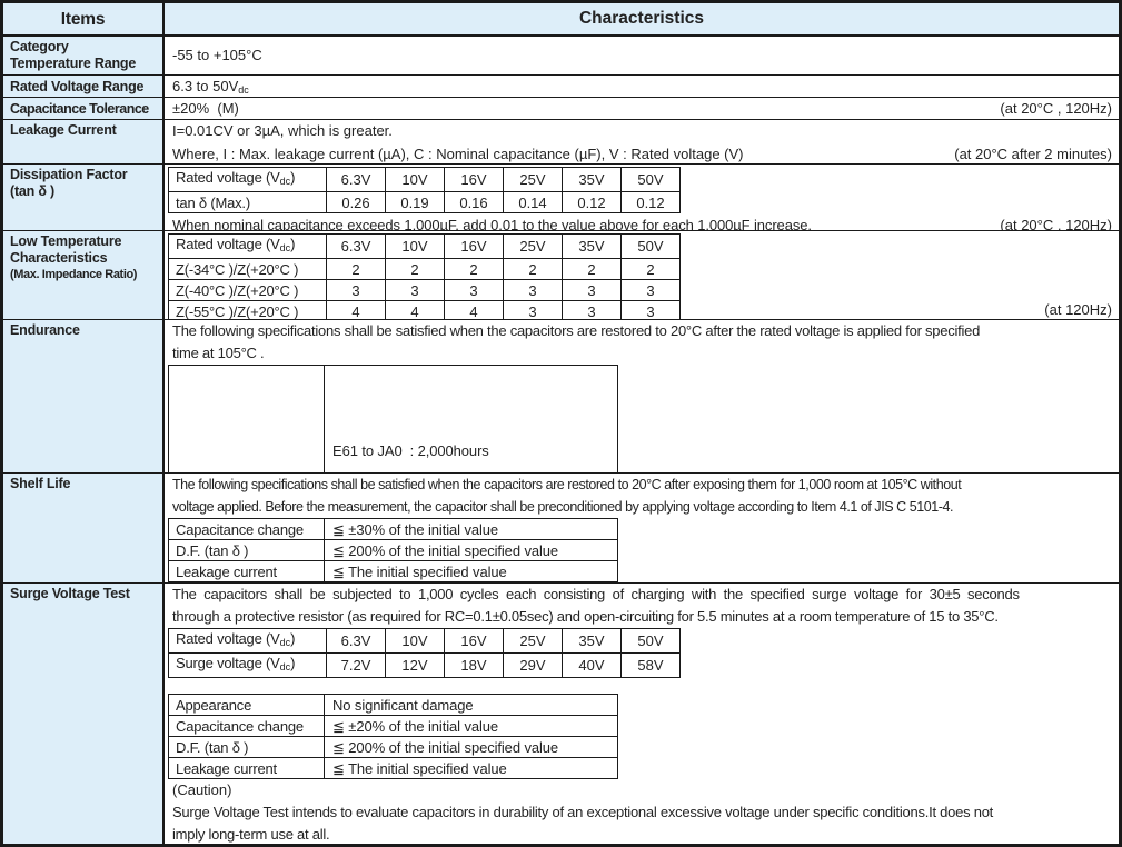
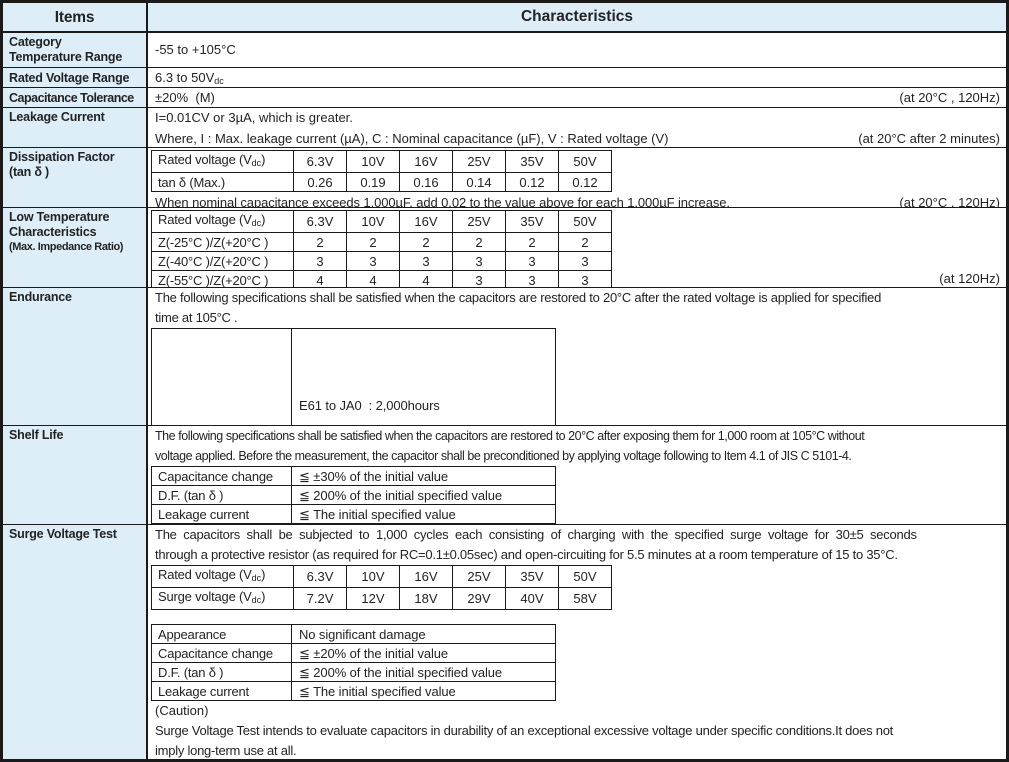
  Items
  Characteristics
  Category
  Temperature Range
  -55 to +105°C
  Rated Voltage Range
  6.3 to 50Vdc
  Capacitance Tolerance
  ±20% (M)
  (at 20°C , 120Hz)
  Leakage Current
  I=0.01CV or 3µA, which is greater.
  Where, I : Max. leakage current (µA), C : Nominal capacitance (µF), V : Rated voltage (V)
  (at 20°C after 2 minutes)
  Dissipation Factor
  (tan δ )
  Rated voltage (Vdc)	6.3V	10V	16V	25V	35V	50V
  tan δ (Max.)	0.26	0.19	0.16	0.14	0.12	0.12
- When nominal capacitance exceeds 1,000µF, add 0.01 to the value above for each 1,000µF increase.
+ When nominal capacitance exceeds 1,000µF, add 0.02 to the value above for each 1,000µF increase.
  (at 20°C , 120Hz)
  Low Temperature
  Characteristics
  (Max. Impedance Ratio)
  Rated voltage (Vdc)	6.3V	10V	16V	25V	35V	50V
- Z(-34°C )/Z(+20°C )	2	2	2	2	2	2
+ Z(-25°C )/Z(+20°C )	2	2	2	2	2	2
  Z(-40°C )/Z(+20°C )	3	3	3	3	3	3
  Z(-55°C )/Z(+20°C )	4	4	4	3	3	3
  (at 120Hz)
  Endurance
  The following specifications shall be satisfied when the capacitors are restored to 20°C after the rated voltage is applied for specified
  time at 105°C .
  Shelf Life
  The following specifications shall be satisfied when the capacitors are restored to 20°C after exposing them for 1,000 room at 105°C without
- voltage applied. Before the measurement, the capacitor shall be preconditioned by applying voltage according to Item 4.1 of JIS C 5101-4.
+ voltage applied. Before the measurement, the capacitor shall be preconditioned by applying voltage following to Item 4.1 of JIS C 5101-4.
  Capacitance change	≦ ±30% of the initial value
  D.F. (tan δ )	≦ 200% of the initial specified value
  Leakage current	≦ The initial specified value
  Surge Voltage Test
  The capacitors shall be subjected to 1,000 cycles each consisting of charging with the specified surge voltage for 30±5 seconds
  through a protective resistor (as required for RC=0.1±0.05sec) and open-circuiting for 5.5 minutes at a room temperature of 15 to 35°C.
  Rated voltage (Vdc)	6.3V	10V	16V	25V	35V	50V
  Surge voltage (Vdc)	7.2V	12V	18V	29V	40V	58V
  Appearance	No significant damage
  Capacitance change	≦ ±20% of the initial value
  D.F. (tan δ )	≦ 200% of the initial specified value
  Leakage current	≦ The initial specified value
  (Caution)
  Surge Voltage Test intends to evaluate capacitors in durability of an exceptional excessive voltage under specific conditions.It does not
  imply long-term use at all.
